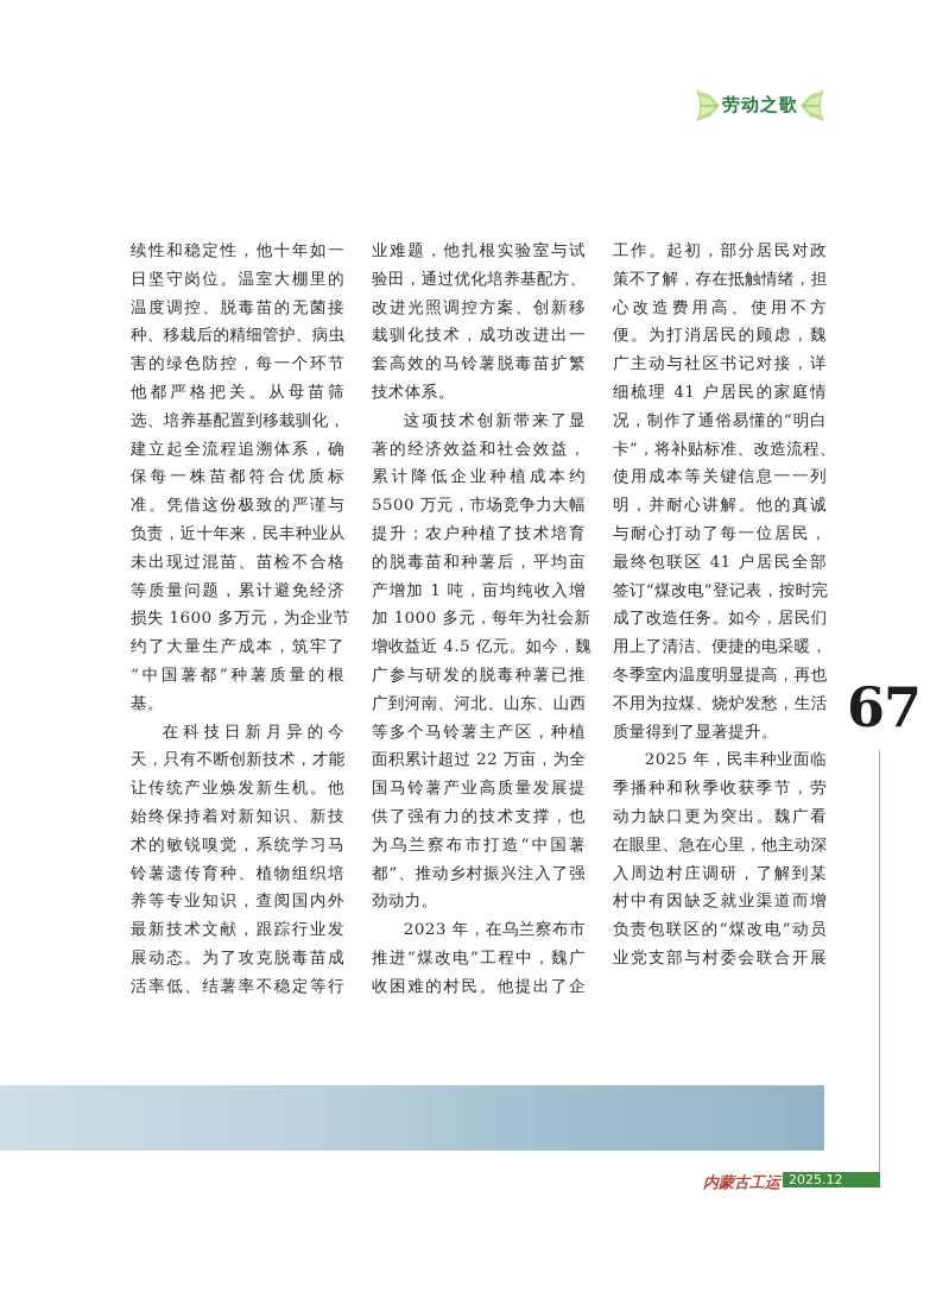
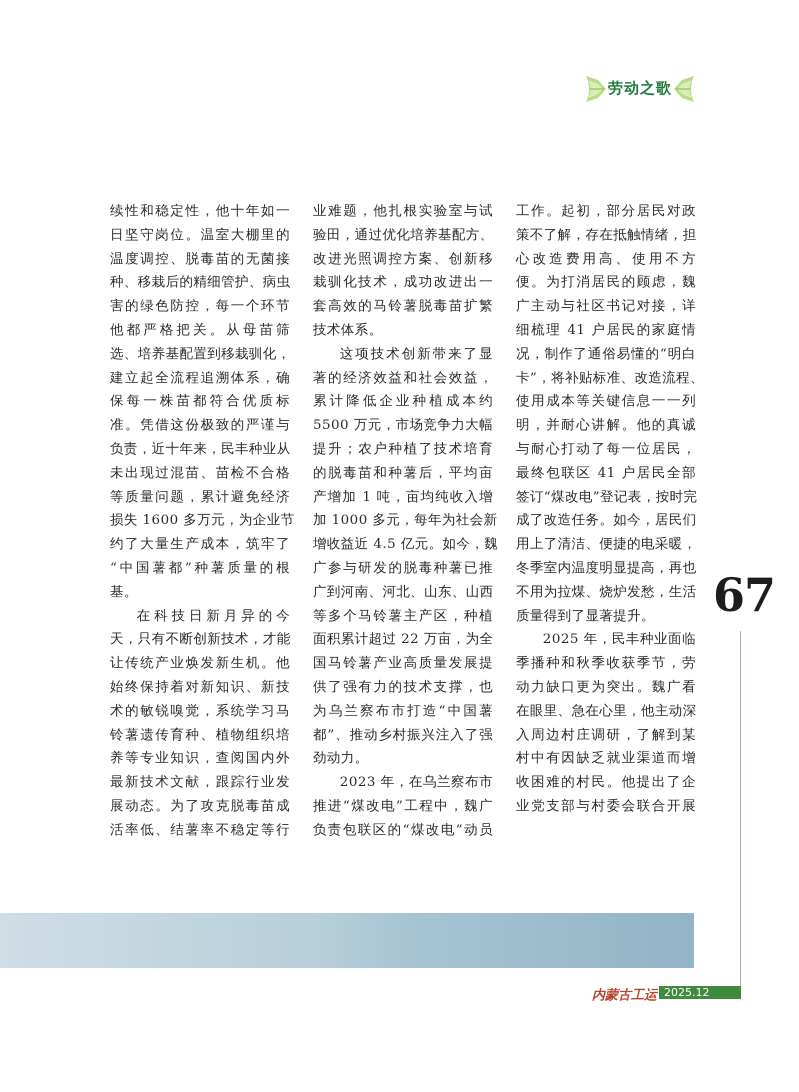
  劳动之歌
  续性和稳定性，他十年如一
  日坚守岗位。温室大棚里的
  温度调控、脱毒苗的无菌接
  种、移栽后的精细管护、病虫
  害的绿色防控，每一个环节
  他都严格把关。从母苗筛
  选、培养基配置到移栽驯化，
  建立起全流程追溯体系，确
  保每一株苗都符合优质标
  准。凭借这份极致的严谨与
  负责，近十年来，民丰种业从
  未出现过混苗、苗检不合格
  等质量问题，累计避免经济
  损失 1600 多万元，为企业节
  约了大量生产成本，筑牢了
  “中国薯都”种薯质量的根
  基。
  在科技日新月异的今
  天，只有不断创新技术，才能
  让传统产业焕发新生机。他
  始终保持着对新知识、新技
  术的敏锐嗅觉，系统学习马
  铃薯遗传育种、植物组织培
  养等专业知识，查阅国内外
  最新技术文献，跟踪行业发
  展动态。为了攻克脱毒苗成
  活率低、结薯率不稳定等行
  业难题，他扎根实验室与试
  验田，通过优化培养基配方、
  改进光照调控方案、创新移
  栽驯化技术，成功改进出一
  套高效的马铃薯脱毒苗扩繁
  技术体系。
  这项技术创新带来了显
  著的经济效益和社会效益，
  累计降低企业种植成本约
  5500 万元，市场竞争力大幅
  提升；农户种植了技术培育
  的脱毒苗和种薯后，平均亩
  产增加 1 吨，亩均纯收入增
  加 1000 多元，每年为社会新
  增收益近 4.5 亿元。如今，魏
  广参与研发的脱毒种薯已推
  广到河南、河北、山东、山西
  等多个马铃薯主产区，种植
  面积累计超过 22 万亩，为全
  国马铃薯产业高质量发展提
  供了强有力的技术支撑，也
  为乌兰察布市打造“中国薯
  都”、推动乡村振兴注入了强
  劲动力。
  2023 年，在乌兰察布市
  推进“煤改电”工程中，魏广
- 收困难的村民。他提出了企
+ 负责包联区的“煤改电”动员
  工作。起初，部分居民对政
  策不了解，存在抵触情绪，担
  心改造费用高、使用不方
  便。为打消居民的顾虑，魏
  广主动与社区书记对接，详
  细梳理 41 户居民的家庭情
  况，制作了通俗易懂的“明白
  卡”，将补贴标准、改造流程、
  使用成本等关键信息一一列
  明，并耐心讲解。他的真诚
  与耐心打动了每一位居民，
  最终包联区 41 户居民全部
  签订“煤改电”登记表，按时完
  成了改造任务。如今，居民们
  用上了清洁、便捷的电采暖，
  冬季室内温度明显提高，再也
  不用为拉煤、烧炉发愁，生活
  质量得到了显著提升。
  2025 年，民丰种业面临
  季播种和秋季收获季节，劳
  动力缺口更为突出。魏广看
  在眼里、急在心里，他主动深
  入周边村庄调研，了解到某
  村中有因缺乏就业渠道而增
- 负责包联区的“煤改电”动员
+ 收困难的村民。他提出了企
  业党支部与村委会联合开展
  67
  内蒙古工运
  2025.12
